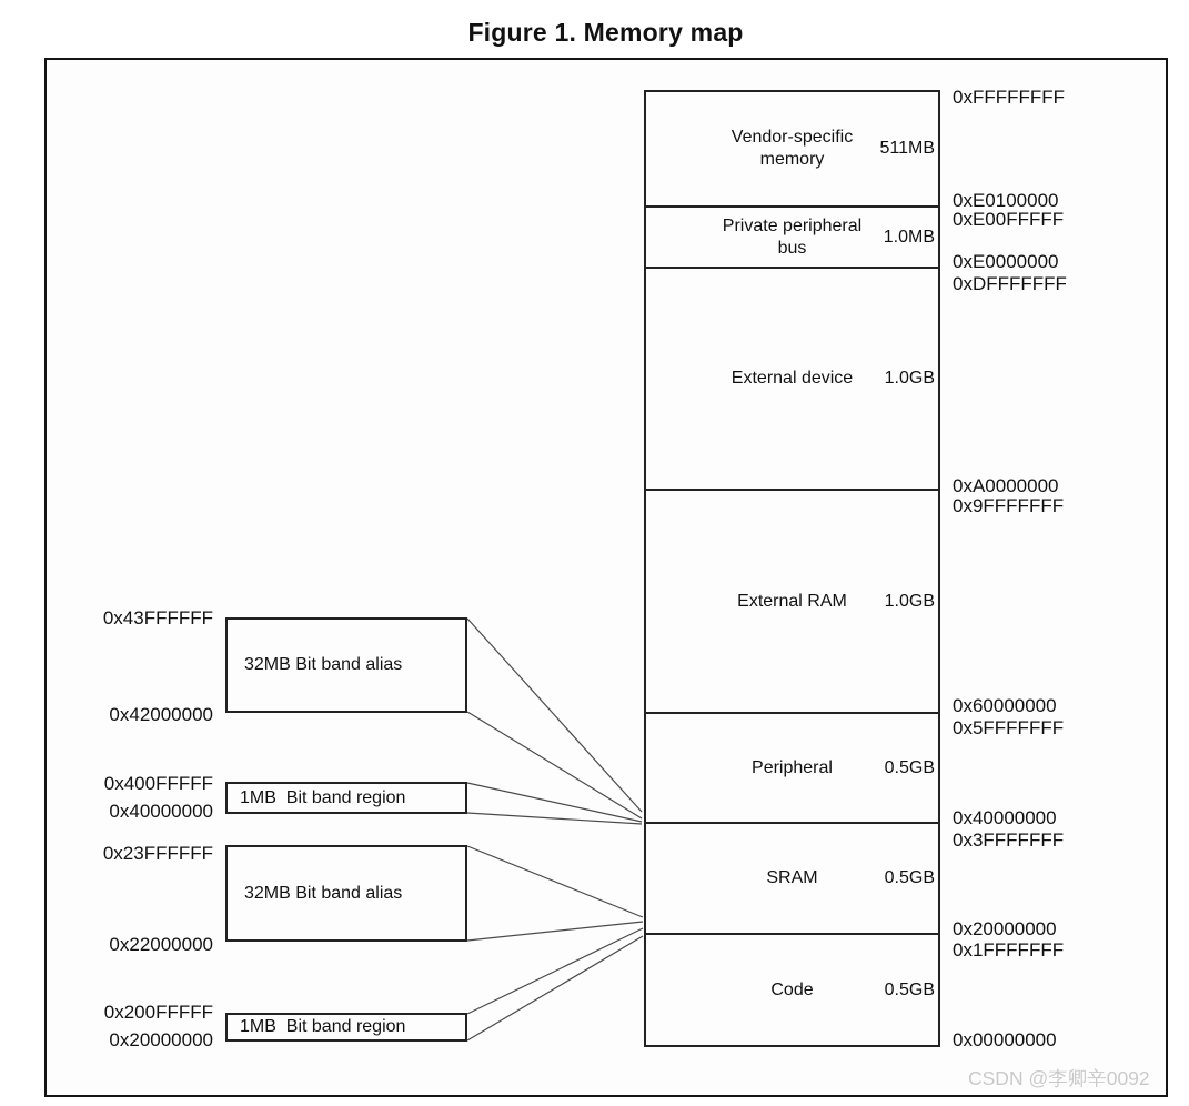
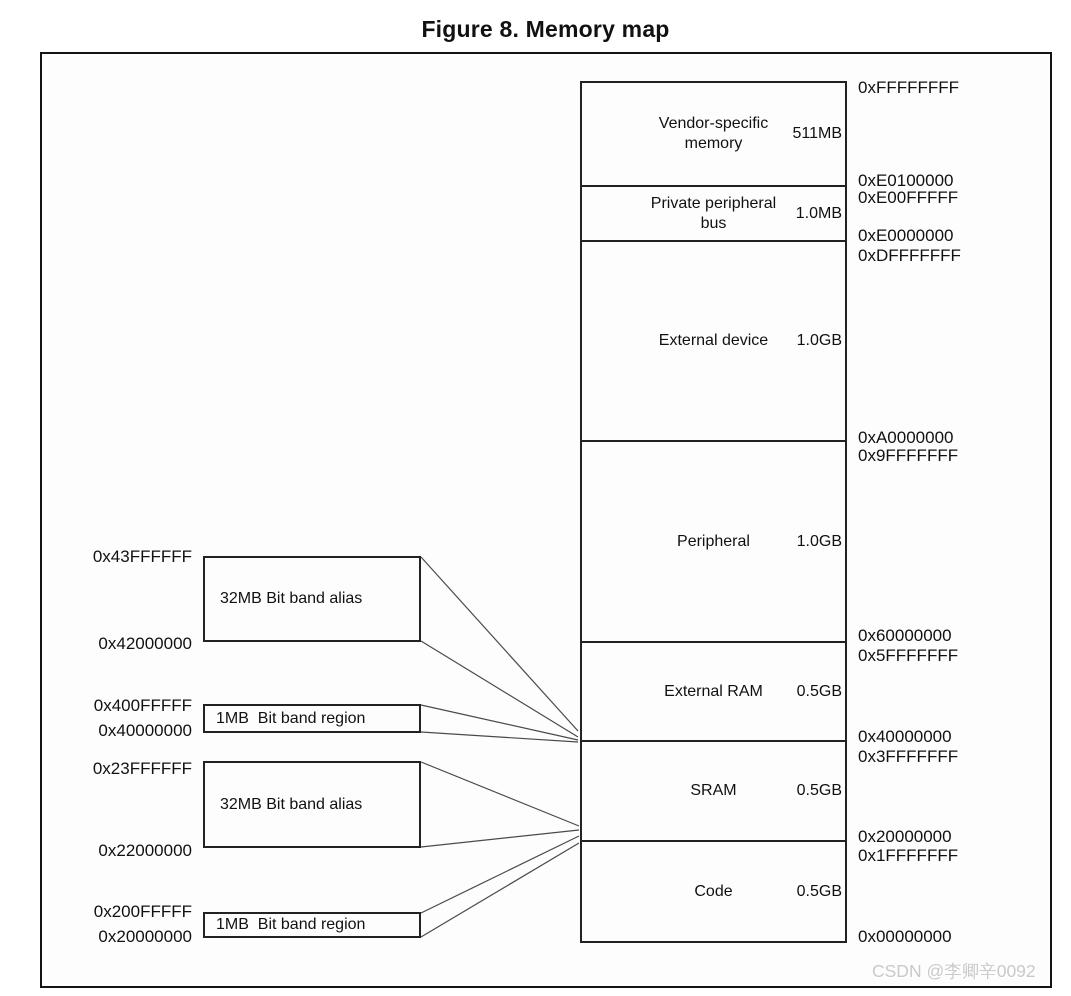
- Figure 1. Memory map
+ Figure 8. Memory map
  Vendor-specific memory
  511MB
  Private peripheral bus
  1.0MB
  External device
  1.0GB
- External RAM
+ Peripheral
  1.0GB
- Peripheral
+ External RAM
  0.5GB
  SRAM
  0.5GB
  Code
  0.5GB
  0xFFFFFFFF
  0xE0100000
  0xE00FFFFF
  0xE0000000
  0xDFFFFFFF
  0xA0000000
  0x9FFFFFFF
  0x60000000
  0x5FFFFFFF
  0x40000000
  0x3FFFFFFF
  0x20000000
  0x1FFFFFFF
  0x00000000
  32MB Bit band alias
  1MB Bit band region
  32MB Bit band alias
  1MB Bit band region
  0x43FFFFFF
  0x42000000
  0x400FFFFF
  0x40000000
  0x23FFFFFF
  0x22000000
  0x200FFFFF
  0x20000000
  CSDN @李卿辛0092
